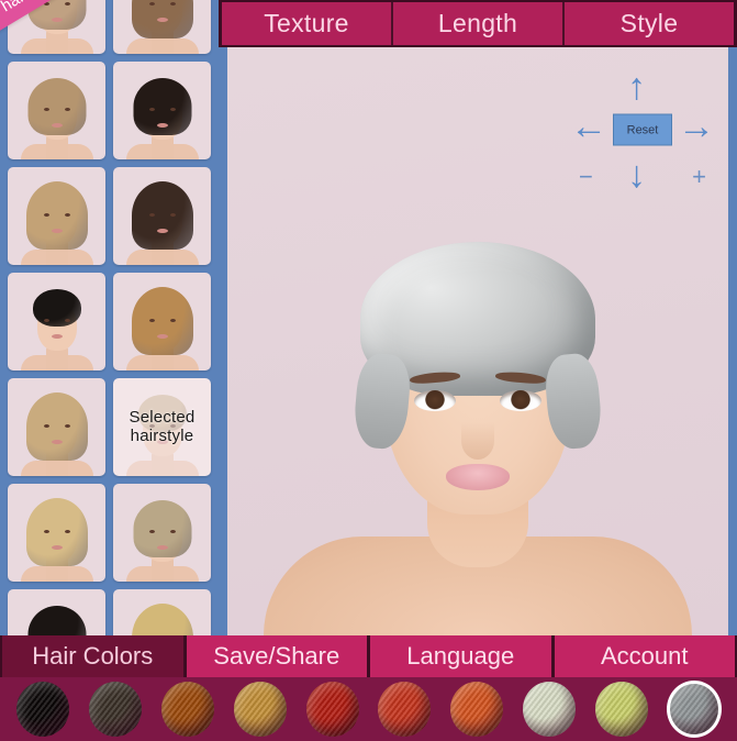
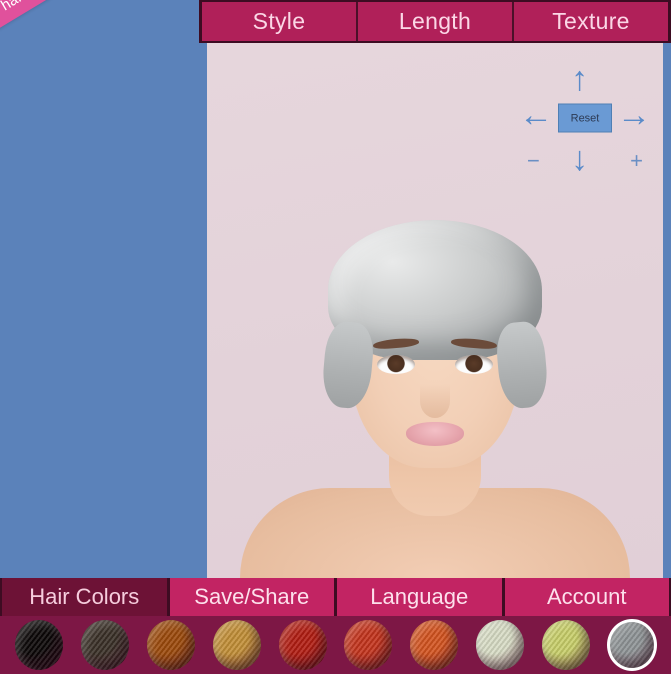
- Selected
- hairstyle
- Texture
+ Style
  Length
- Style
+ Texture
  ↑
  ↓
  ←
  →
  Reset
  −
  +
  Hair Colors
  Save/Share
  Language
  Account
